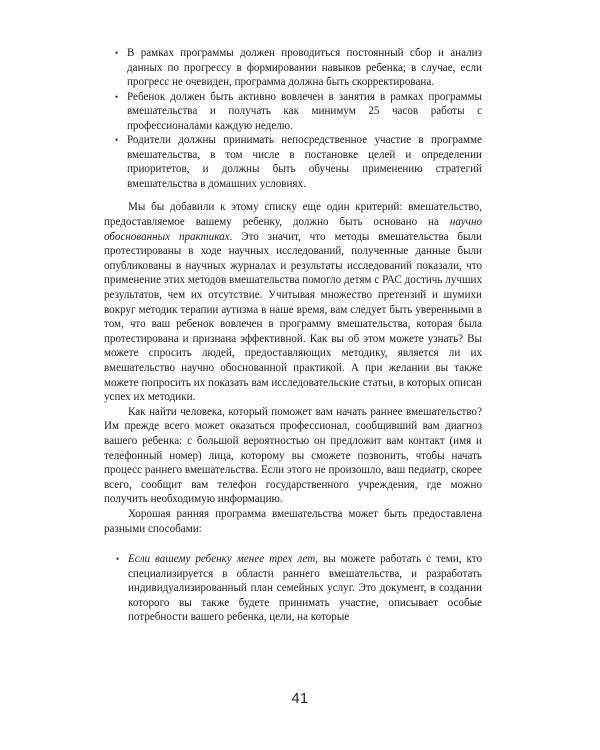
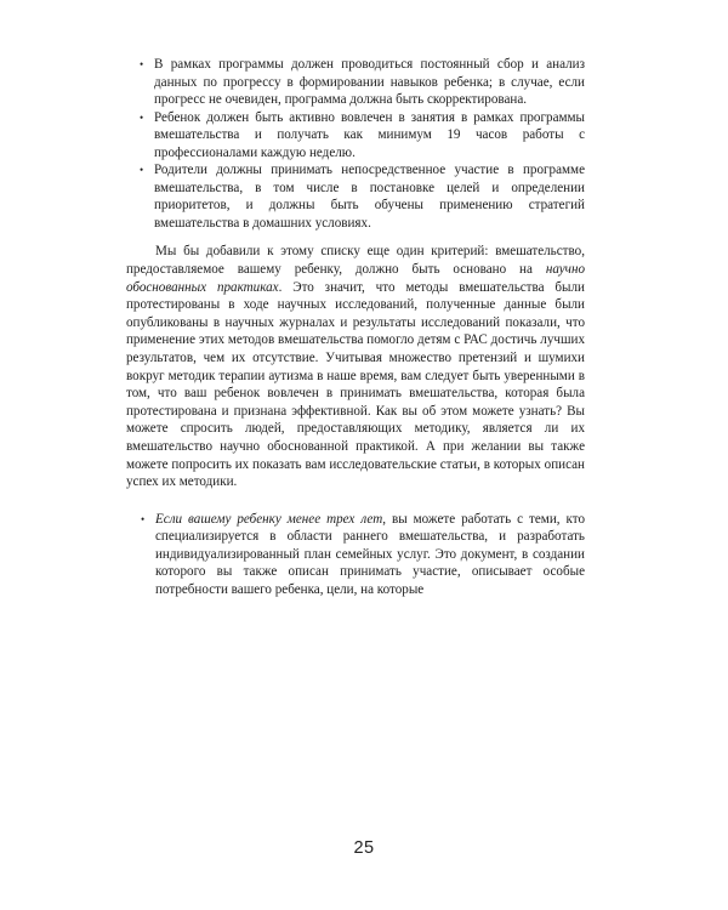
  В рамках программы должен проводиться постоянный сбор и анализ данных по прогрессу в формировании навыков ребен­ка; в случае, если прогресс не очевиден, программа должна быть скорректирована.
- Ребенок должен быть активно вовлечен в занятия в рамках про­граммы вмешательства и получать как минимум 25 часов работы с профессионалами каждую неделю.
+ Ребенок должен быть активно вовлечен в занятия в рамках про­граммы вмешательства и получать как минимум 19 часов работы с профессионалами каждую неделю.
  Родители должны принимать непосредственное участие в про­грамме вмешательства, в том числе в постановке целей и опреде­лении приоритетов, и должны быть обучены применению стра­тегий вмешательства в домашних условиях.
- Мы бы добавили к этому списку еще один критерий: вмешатель­ство, предоставляемое вашему ребенку, должно быть основано на научно обоснованных практиках. Это значит, что методы вмешательства были протестированы в ходе научных исследований, полученные дан­ные были опубликованы в научных журналах и результаты исследова­ний показали, что применение этих методов вмешательства помогло детям с РАС достичь лучших результатов, чем их отсутствие. Учитывая множество претензий и шумихи вокруг методик терапии аутизма в наше время, вам следует быть уверенными в том, что ваш ребенок вовлечен в программу вмешательства, которая была протестирована и признана эффективной. Как вы об этом можете узнать? Вы можете спросить лю­дей, предоставляющих методику, является ли их вмешательство научно обоснованной практикой. А при желании вы также можете попросить их показать вам исследовательские статьи, в которых описан успех их методики.
+ Мы бы добавили к этому списку еще один критерий: вмешатель­ство, предоставляемое вашему ребенку, должно быть основано на научно обоснованных практиках. Это значит, что методы вмешательства были протестированы в ходе научных исследований, полученные дан­ные были опубликованы в научных журналах и результаты исследова­ний показали, что применение этих методов вмешательства помогло детям с РАС достичь лучших результатов, чем их отсутствие. Учитывая множество претензий и шумихи вокруг методик терапии аутизма в наше время, вам следует быть уверенными в том, что ваш ребенок вовлечен в принимать вмешательства, которая была протестирована и признана эффективной. Как вы об этом можете узнать? Вы можете спросить лю­дей, предоставляющих методику, является ли их вмешательство научно обоснованной практикой. А при желании вы также можете попросить их показать вам исследовательские статьи, в которых описан успех их методики.
- Как найти человека, который поможет вам начать раннее вмеша­тельство? Им прежде всего может оказаться профессионал, сообщив­ший вам диагноз вашего ребенка: с большой вероятностью он предло­жит вам контакт (имя и телефонный номер) лица, которому вы сможете позвонить, чтобы начать процесс раннего вмешательства. Если этого не произошло, ваш педиатр, скорее всего, сообщит вам телефон государ­ственного учреждения, где можно получить необходимую информацию.
- Хорошая ранняя программа вмешательства может быть предо­ставлена разными способами:
- Если вашему ребенку менее трех лет, вы можете работать с теми, кто специализируется в области раннего вмешательства, и раз­работать индивидуализированный план семейных услуг. Это до­кумент, в создании которого вы также будете принимать участие, описывает особые потребности вашего ребенка, цели, на которые
+ Если вашему ребенку менее трех лет, вы можете работать с теми, кто специализируется в области раннего вмешательства, и раз­работать индивидуализированный план семейных услуг. Это до­кумент, в создании которого вы также описан принимать участие, описывает особые потребности вашего ребенка, цели, на которые
- 41
+ 25
